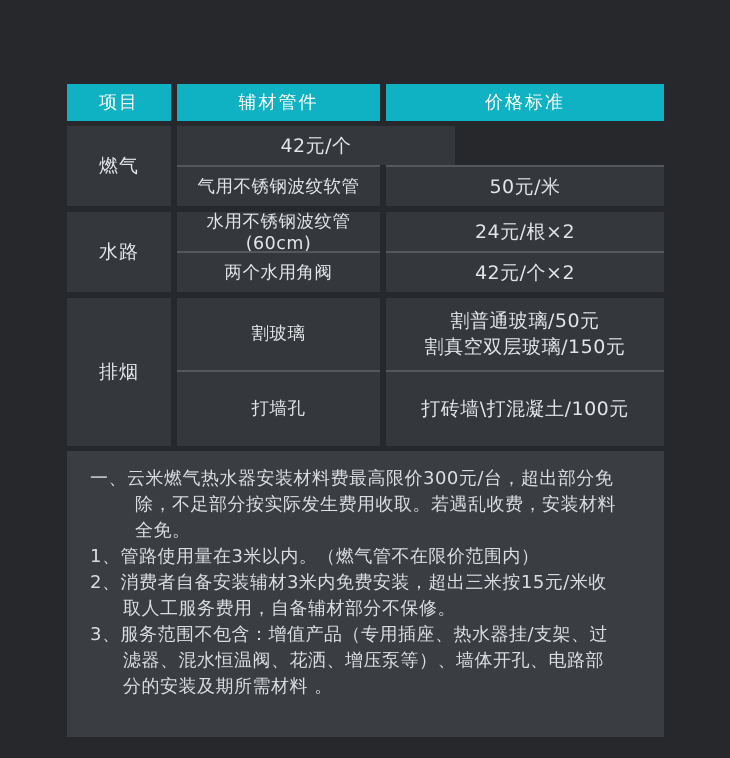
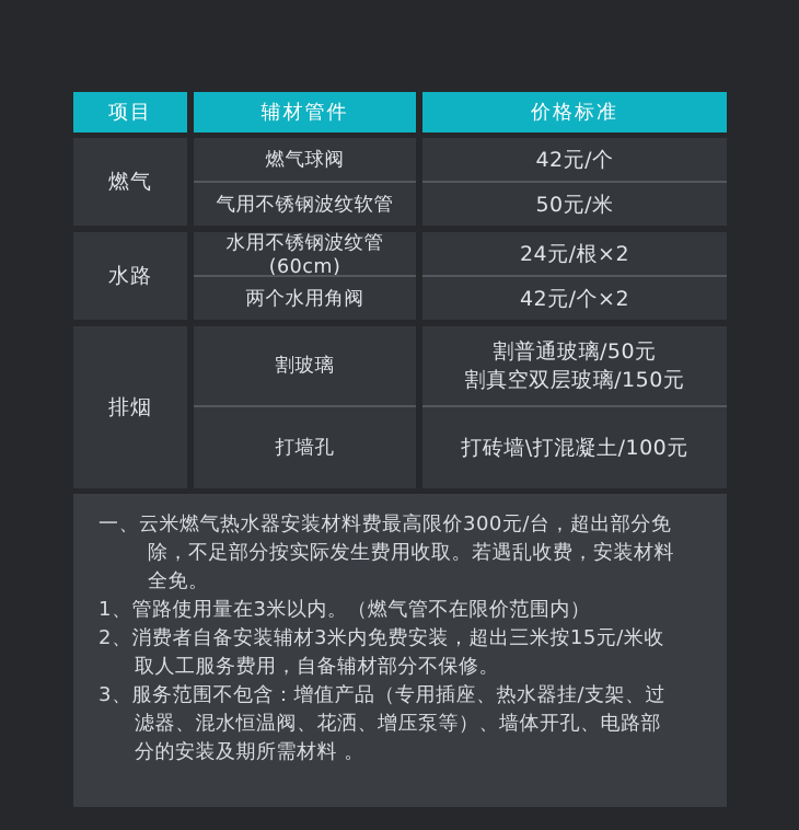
  项目
  辅材管件
  价格标准
  燃气
+ 燃气球阀
  42元/个
  气用不锈钢波纹软管
  50元/米
  水路
  水用不锈钢波纹管(60cm)
  24元/根×2
  两个水用角阀
  42元/个×2
  排烟
  割玻璃
  割普通玻璃/50元
  割真空双层玻璃/150元
  打墙孔
  打砖墙\打混凝土/100元
  一、云米燃气热水器安装材料费最高限价300元/台，超出部分免
  除，不足部分按实际发生费用收取。若遇乱收费，安装材料
  全免。
  1、管路使用量在3米以内。（燃气管不在限价范围内）
  2、消费者自备安装辅材3米内免费安装，超出三米按15元/米收
  取人工服务费用，自备辅材部分不保修。
  3、服务范围不包含：增值产品（专用插座、热水器挂/支架、过
  滤器、混水恒温阀、花洒、增压泵等）、墙体开孔、电路部
  分的安装及期所需材料 。
